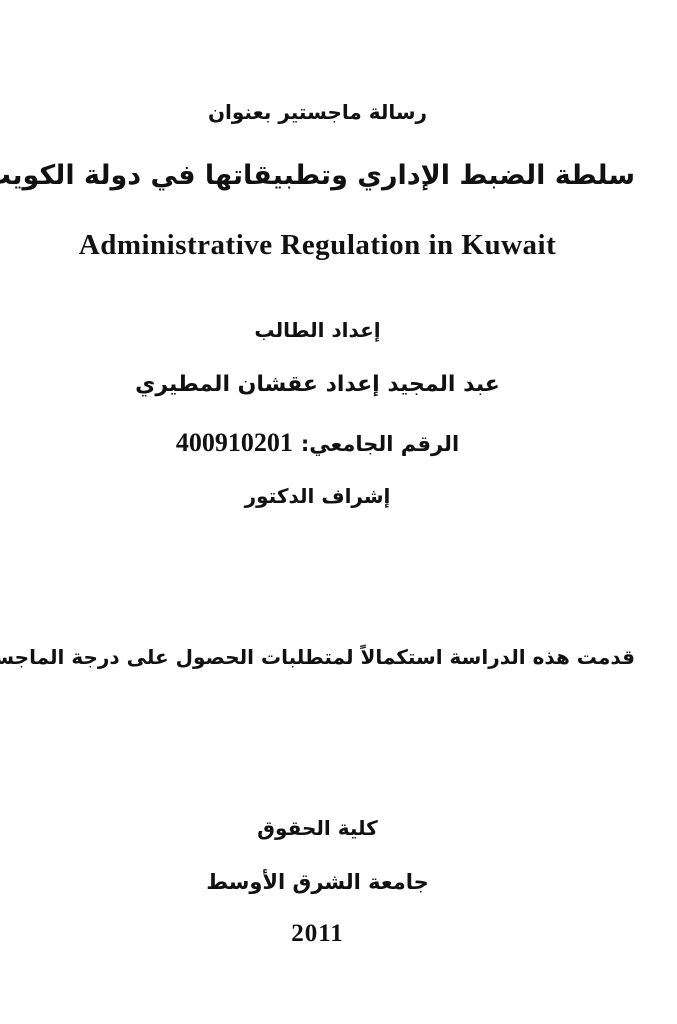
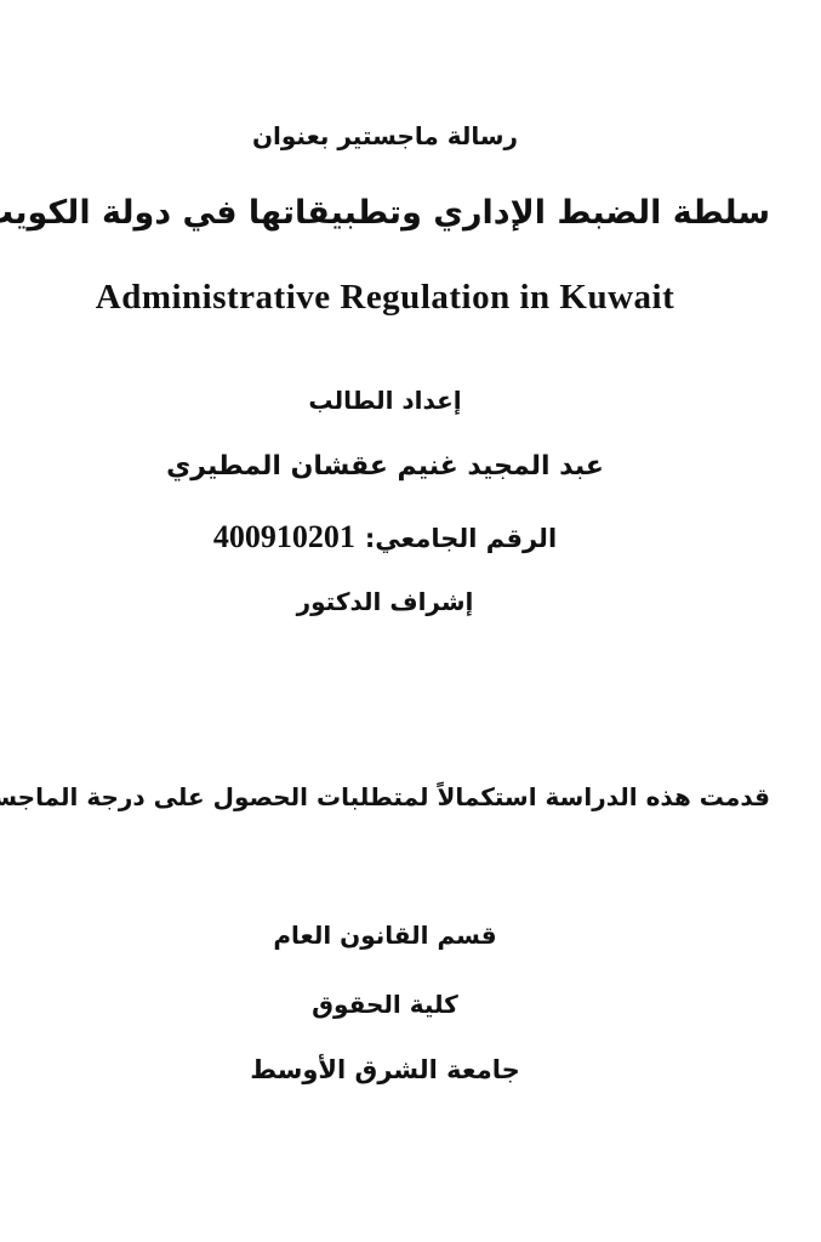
  رسالة ماجستير بعنوان
  سلطة الضبط الإداري وتطبيقاتها في دولة الكوي
  Administrative Regulation in Kuwait
  إعداد الطالب
- عبد المجيد إعداد عقشان المطيري
+ عبد المجيد غنيم عقشان المطيري
  الرقم الجامعي:400910201
  إشراف الدكتور
  قدمت هذه الدراسة استكمالاً لمتطلبات الحصول على درجة الماجس
+ قسم القانون العام
  كلية الحقوق
  جامعة الشرق الأوسط
- 2011
